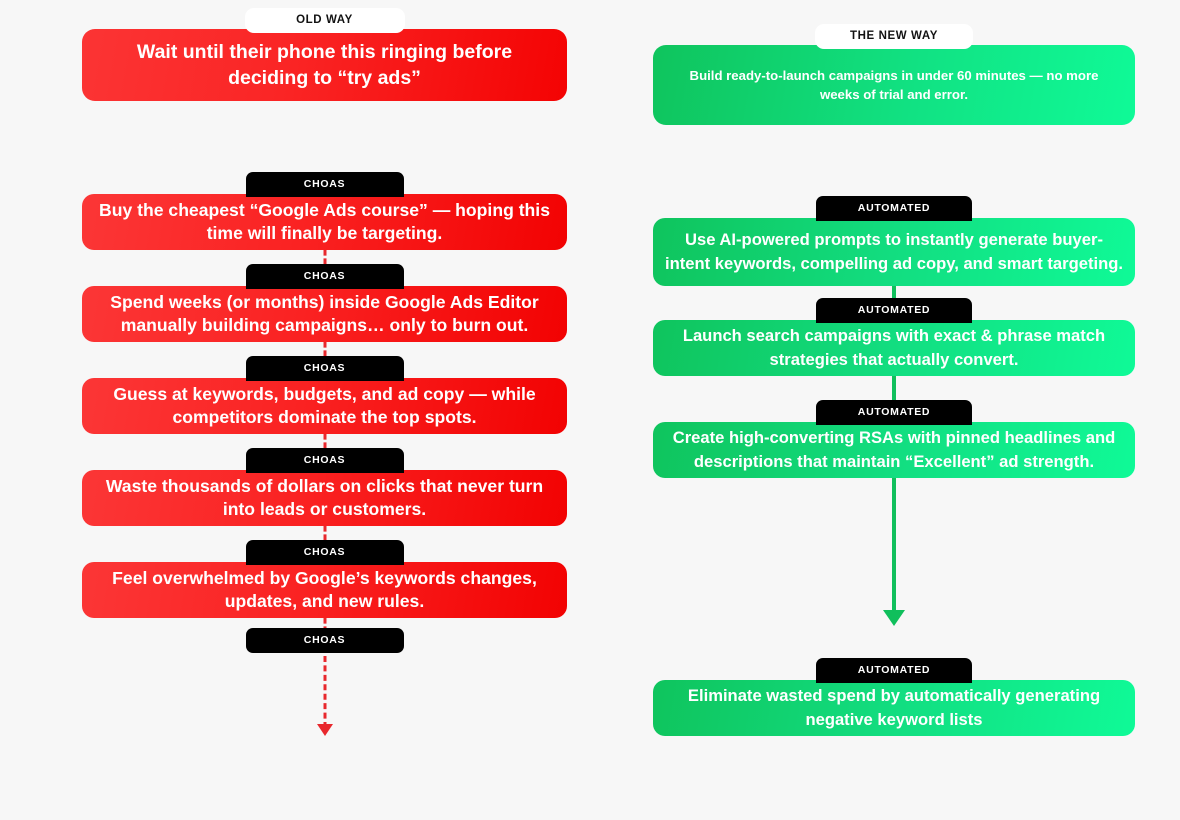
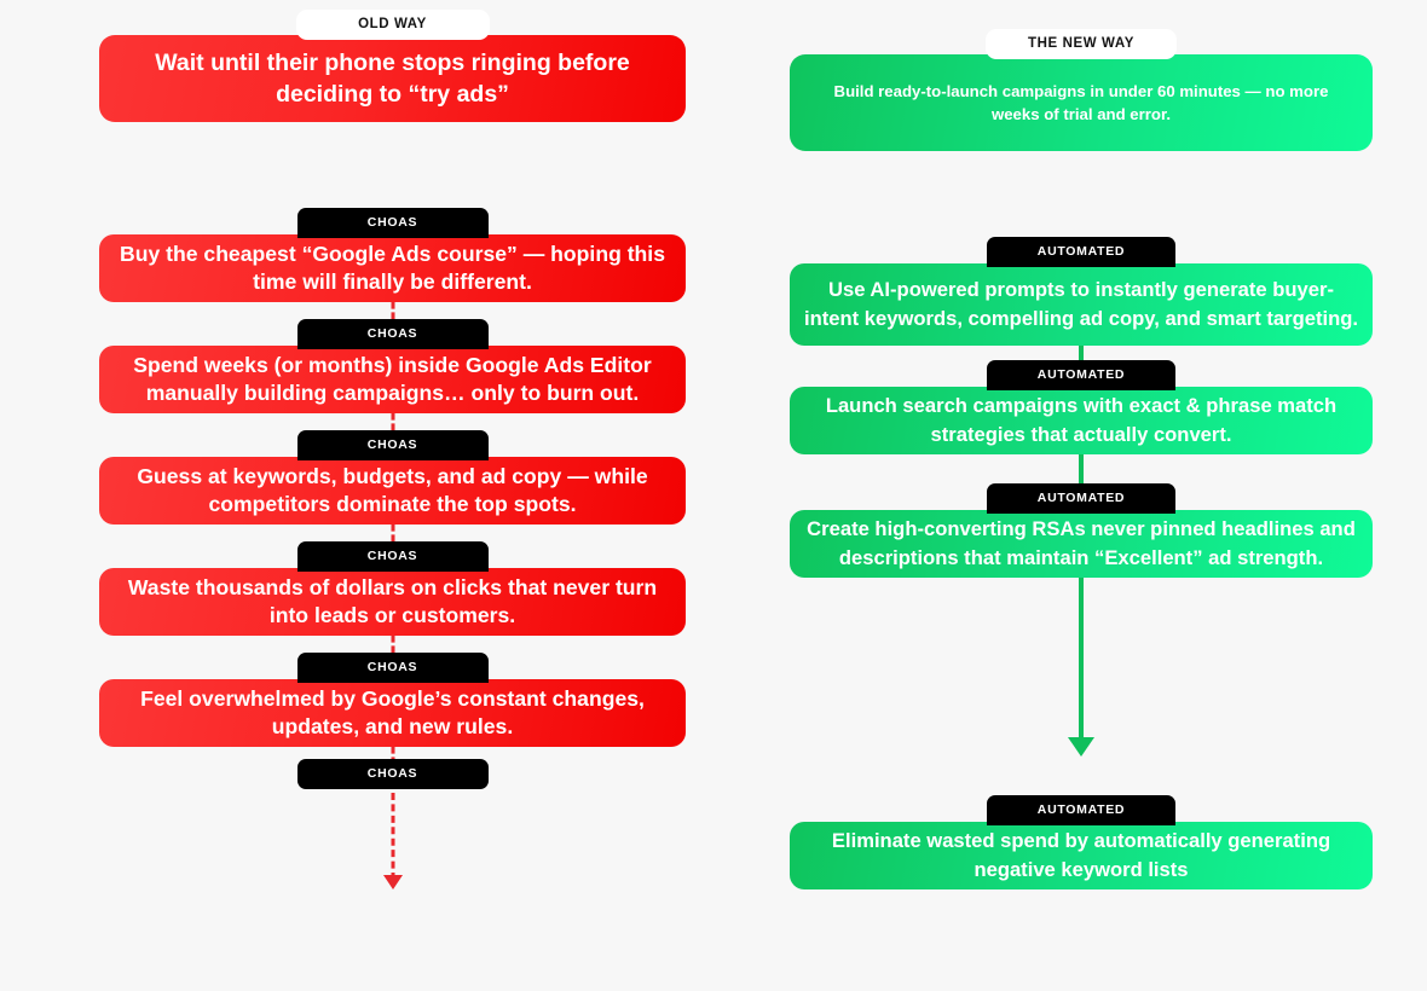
  OLD WAY
- Wait until their phone this ringing before deciding to “try ads”
+ Wait until their phone stops ringing before deciding to “try ads”
  CHOAS
- Buy the cheapest “Google Ads course” — hoping this time will finally be targeting.
+ Buy the cheapest “Google Ads course” — hoping this time will finally be different.
  CHOAS
  Spend weeks (or months) inside Google Ads Editor manually building campaigns… only to burn out.
  CHOAS
  Guess at keywords, budgets, and ad copy — while competitors dominate the top spots.
  CHOAS
  Waste thousands of dollars on clicks that never turn into leads or customers.
  CHOAS
- Feel overwhelmed by Google’s keywords changes, updates, and new rules.
+ Feel overwhelmed by Google’s constant changes, updates, and new rules.
  CHOAS
  THE NEW WAY
  Build ready-to-launch campaigns in under 60 minutes — no more weeks of trial and error.
  AUTOMATED
  Use AI-powered prompts to instantly generate buyer-intent keywords, compelling ad copy, and smart targeting.
  AUTOMATED
  Launch search campaigns with exact & phrase match strategies that actually convert.
  AUTOMATED
- Create high-converting RSAs with pinned headlines and descriptions that maintain “Excellent” ad strength.
+ Create high-converting RSAs never pinned headlines and descriptions that maintain “Excellent” ad strength.
  AUTOMATED
  Eliminate wasted spend by automatically generating negative keyword lists
